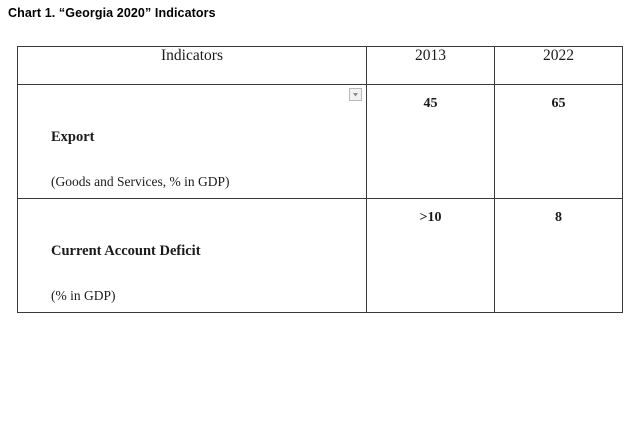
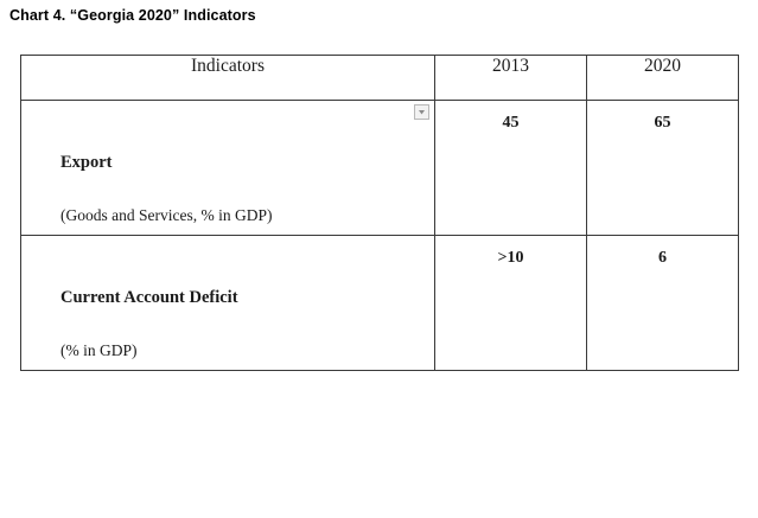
- Chart 1. “Georgia 2020” Indicators
+ Chart 4. “Georgia 2020” Indicators
- Indicators	2013	2022
+ Indicators	2013	2020
  Export (Goods and Services, % in GDP)	45	65
- Current Account Deficit (% in GDP)	>10	8
+ Current Account Deficit (% in GDP)	>10	6
